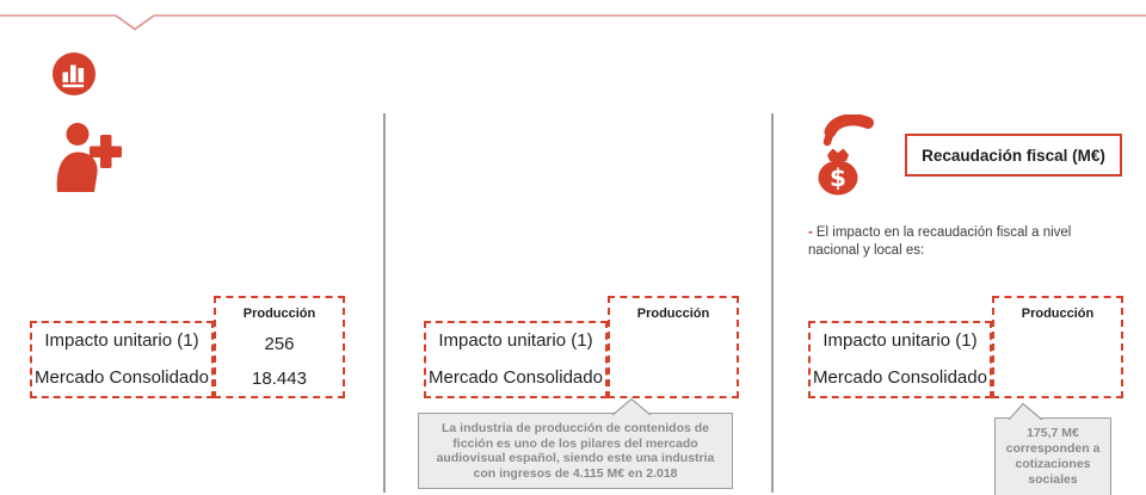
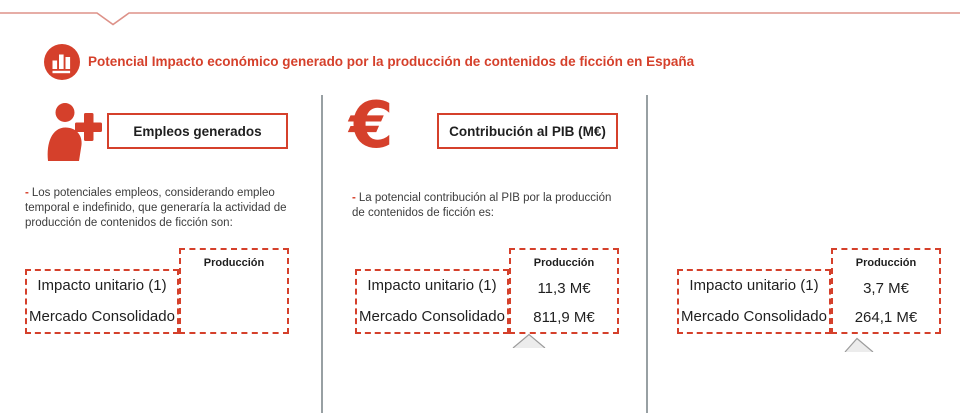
+ Potencial Impacto económico generado por la producción de contenidos de ficción en España
+ Empleos generados
+ - Los potenciales empleos, considerando empleo temporal e indefinido, que generaría la actividad de producción de contenidos de ficción son:
  Producción
- 256
- 18.443
  Impacto unitario (1)
  Mercado Consolidado
+ €
+ Contribución al PIB (M€)
+ - La potencial contribución al PIB por la producción de contenidos de ficción es:
  Producción
+ 11,3 M€
+ 811,9 M€
  Impacto unitario (1)
  Mercado Consolidado
- La industria de producción de contenidos de ficción es uno de los pilares del mercado audiovisual español, siendo este una industria con ingresos de 4.115 M€ en 2.018
- $
- Recaudación fiscal (M€)
- - El impacto en la recaudación fiscal a nivel nacional y local es:
  Producción
+ 3,7 M€
+ 264,1 M€
  Impacto unitario (1)
  Mercado Consolidado
- 175,7 M€ corresponden a cotizaciones sociales
